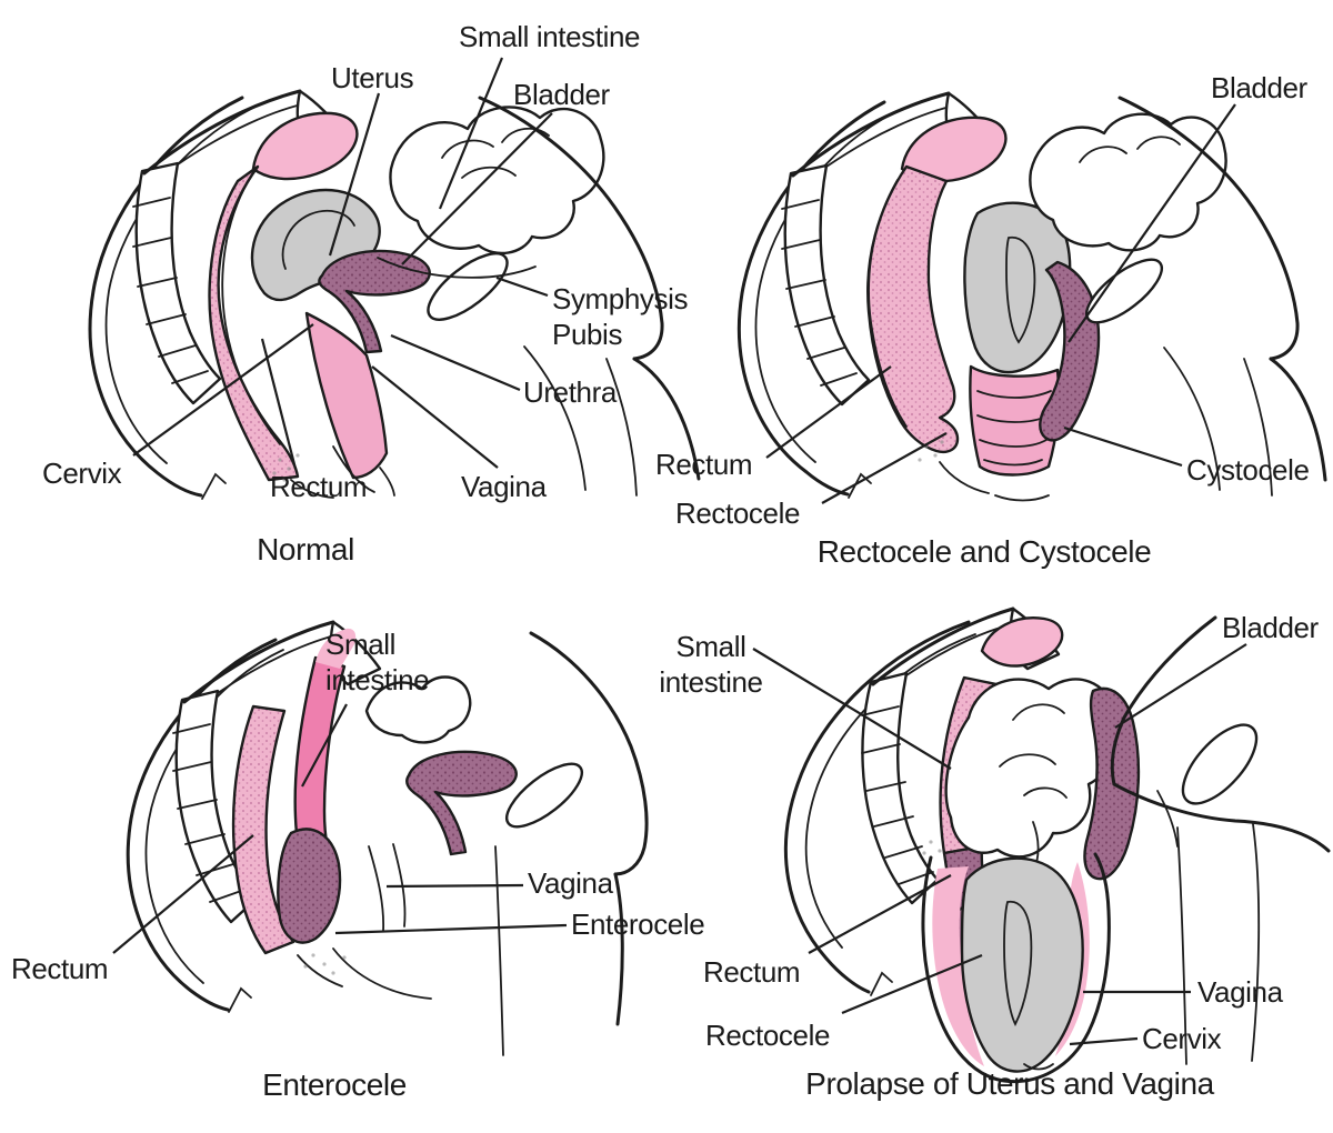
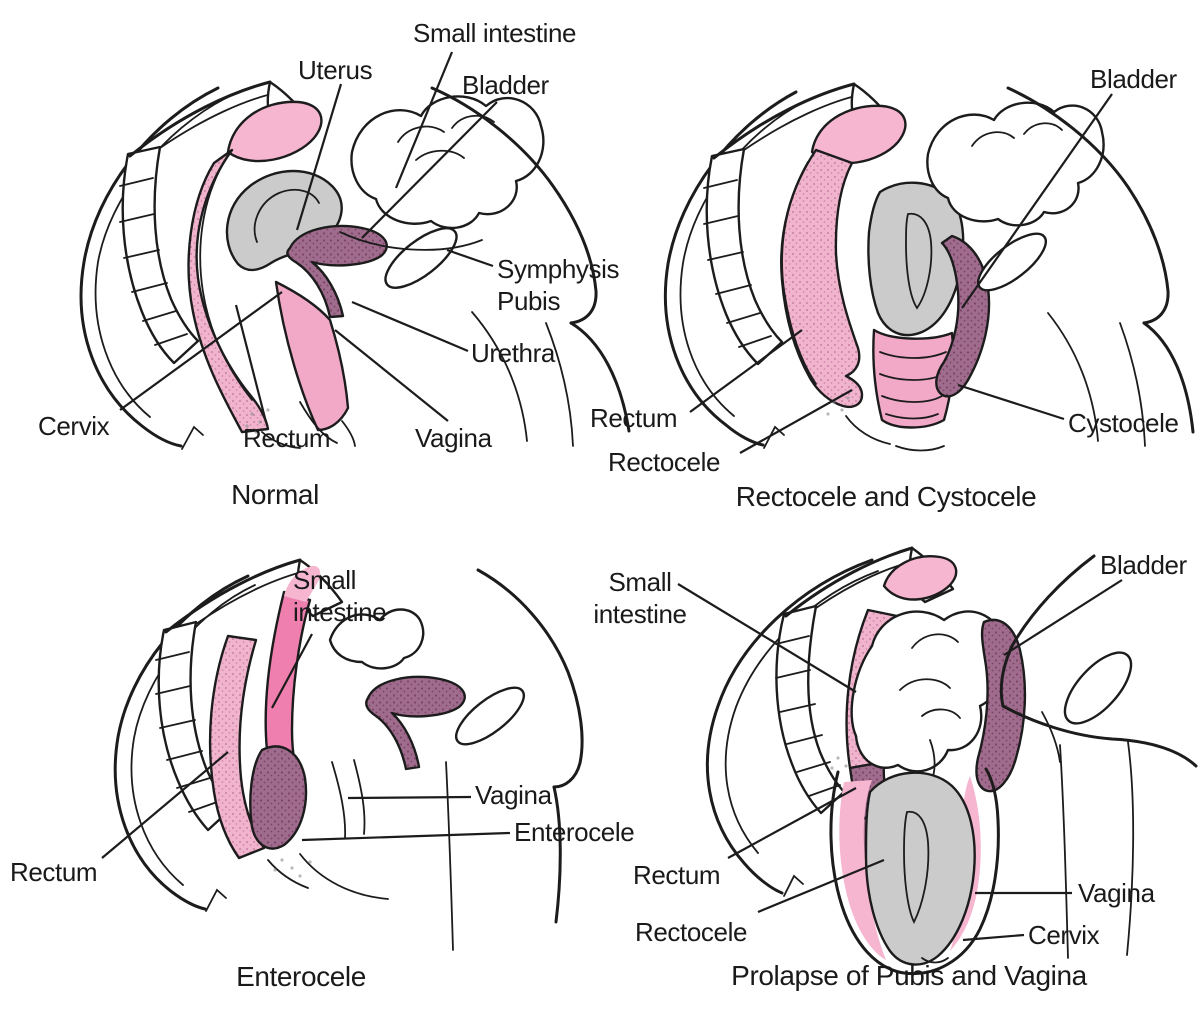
  Small intestine
  Uterus
  Bladder
  Symphysis Pubis
  Urethra
  Cervix
  Rectum
  Vagina
  Normal
  Bladder
  Rectum
  Rectocele
  Cystocele
  Rectocele and Cystocele
  Small intestine
  Vagina
  Enterocele
  Rectum
  Enterocele
  Small intestine
  Bladder
  Rectum
  Rectocele
  Vagina
  Cervix
- Prolapse of Uterus and Vagina
+ Prolapse of Pubis and Vagina
